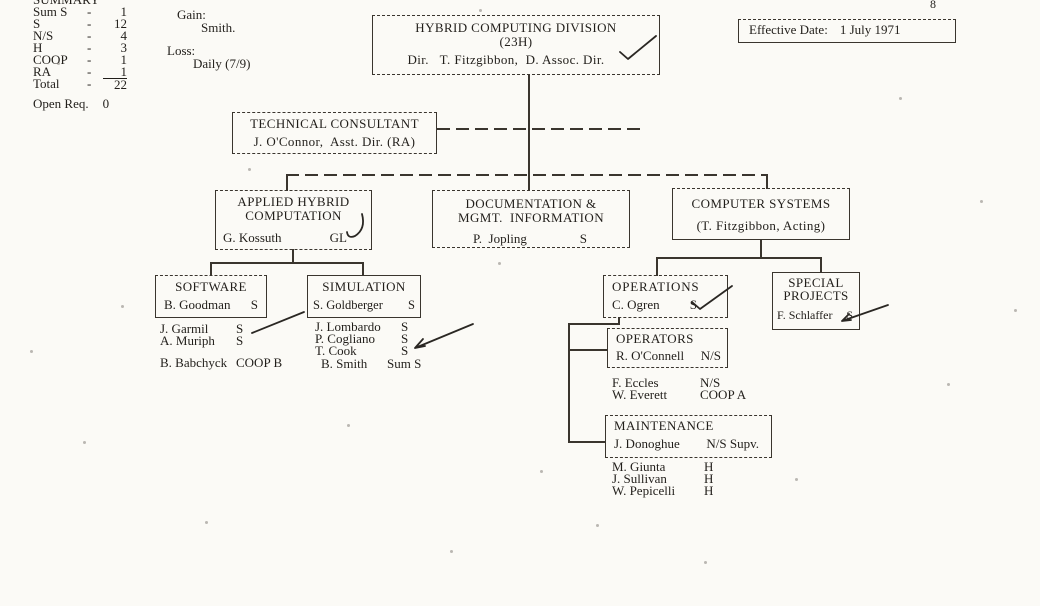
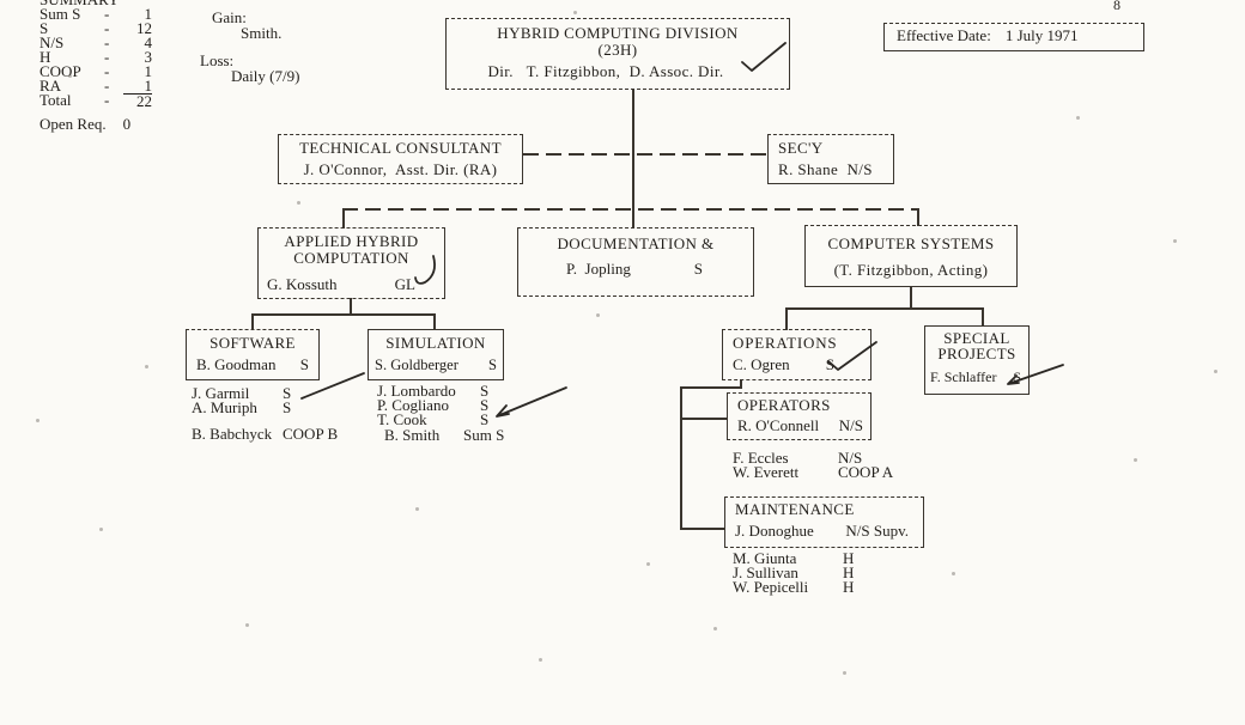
  Sum S
  -
  1
  S
  -
  12
  N/S
  -
  4
  H
  -
  3
  COOP
  -
  1
  RA
  -
  1
  Total
  -
  22
  Open Req.
  0
  Gain:
  Smith.
  Loss:
  Daily (7/9)
  8
  Effective Date:
  1 July 1971
  HYBRID COMPUTING DIVISION
  (23H)
  Dir. T. Fitzgibbon, D. Assoc. Dir.
  TECHNICAL CONSULTANT
  J. O'Connor, Asst. Dir. (RA)
+ SEC'Y
+ R. Shane N/S
  APPLIED HYBRID
  COMPUTATION
  G. Kossuth
  GL
  DOCUMENTATION &
- MGMT. INFORMATION
  P. Jopling
  S
  COMPUTER SYSTEMS
  (T. Fitzgibbon, Acting)
  SOFTWARE
  B. Goodman
  S
  SIMULATION
  S. Goldberger
  S
  OPERATIONS
  C. Ogren
  S
  SPECIAL
  PROJECTS
  F. Schlaffer
  S
  OPERATORS
  R. O'Connell
  N/S
  MAINTENANCE
  J. Donoghue
  N/S Supv.
  J. Garmil
  S
  A. Muriph
  S
  B. Babchyck
  COOP B
  J. Lombardo
  S
  P. Cogliano
  S
  T. Cook
  S
  B. Smith
  Sum S
  F. Eccles
  N/S
  W. Everett
  COOP A
  M. Giunta
  H
  J. Sullivan
  H
  W. Pepicelli
  H
